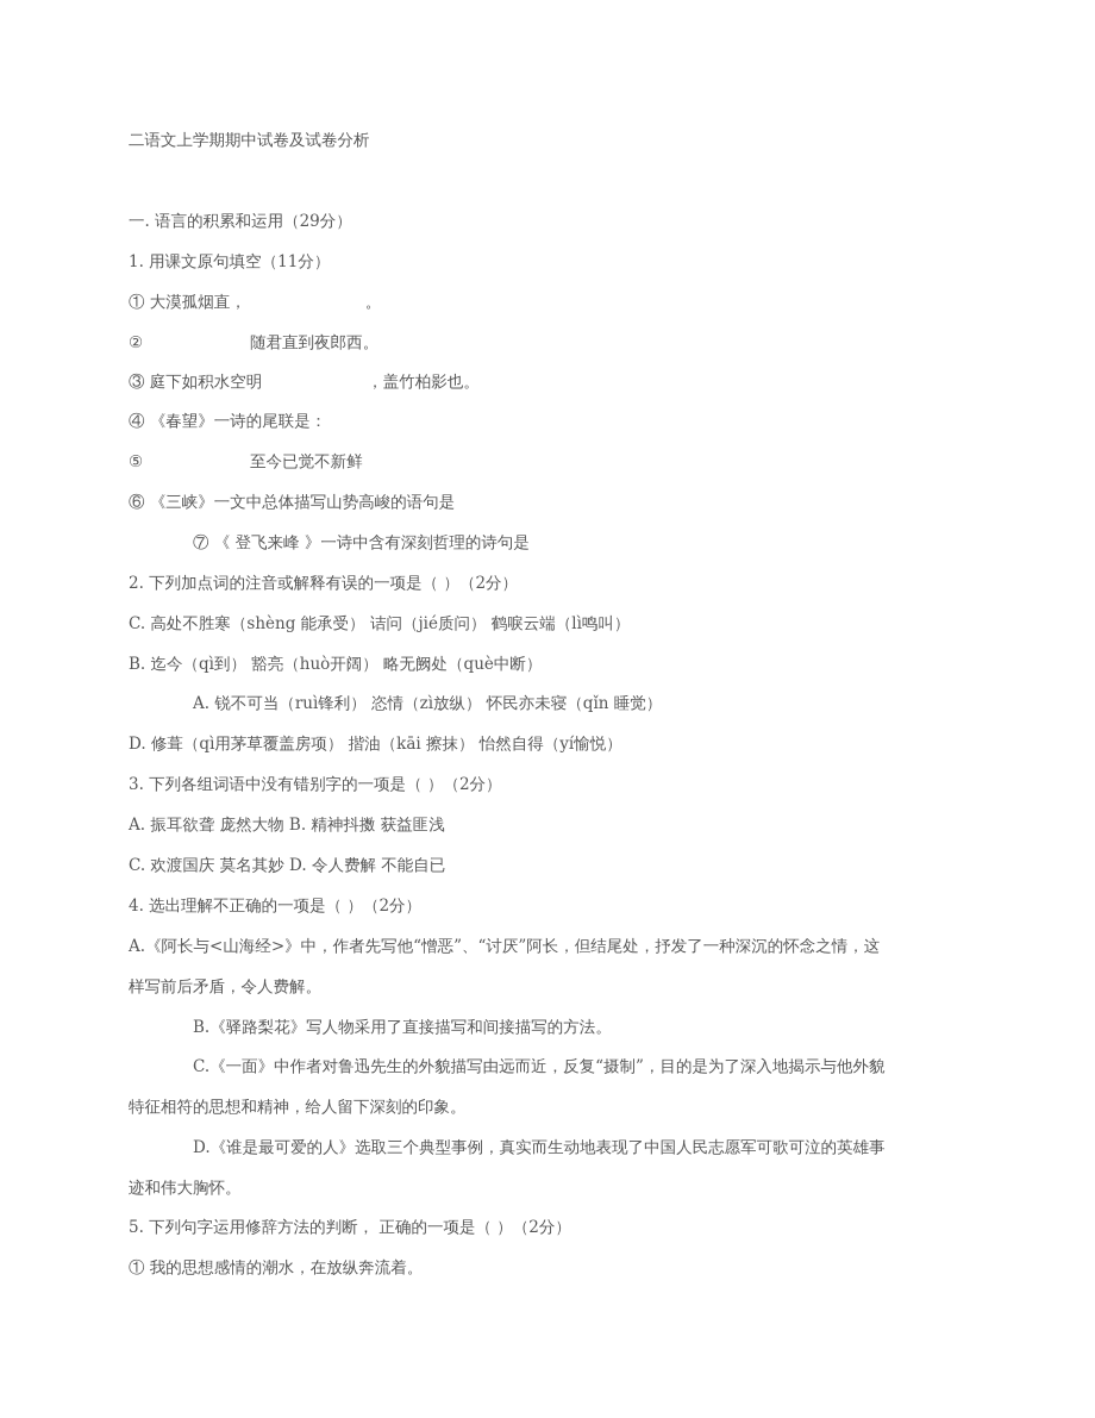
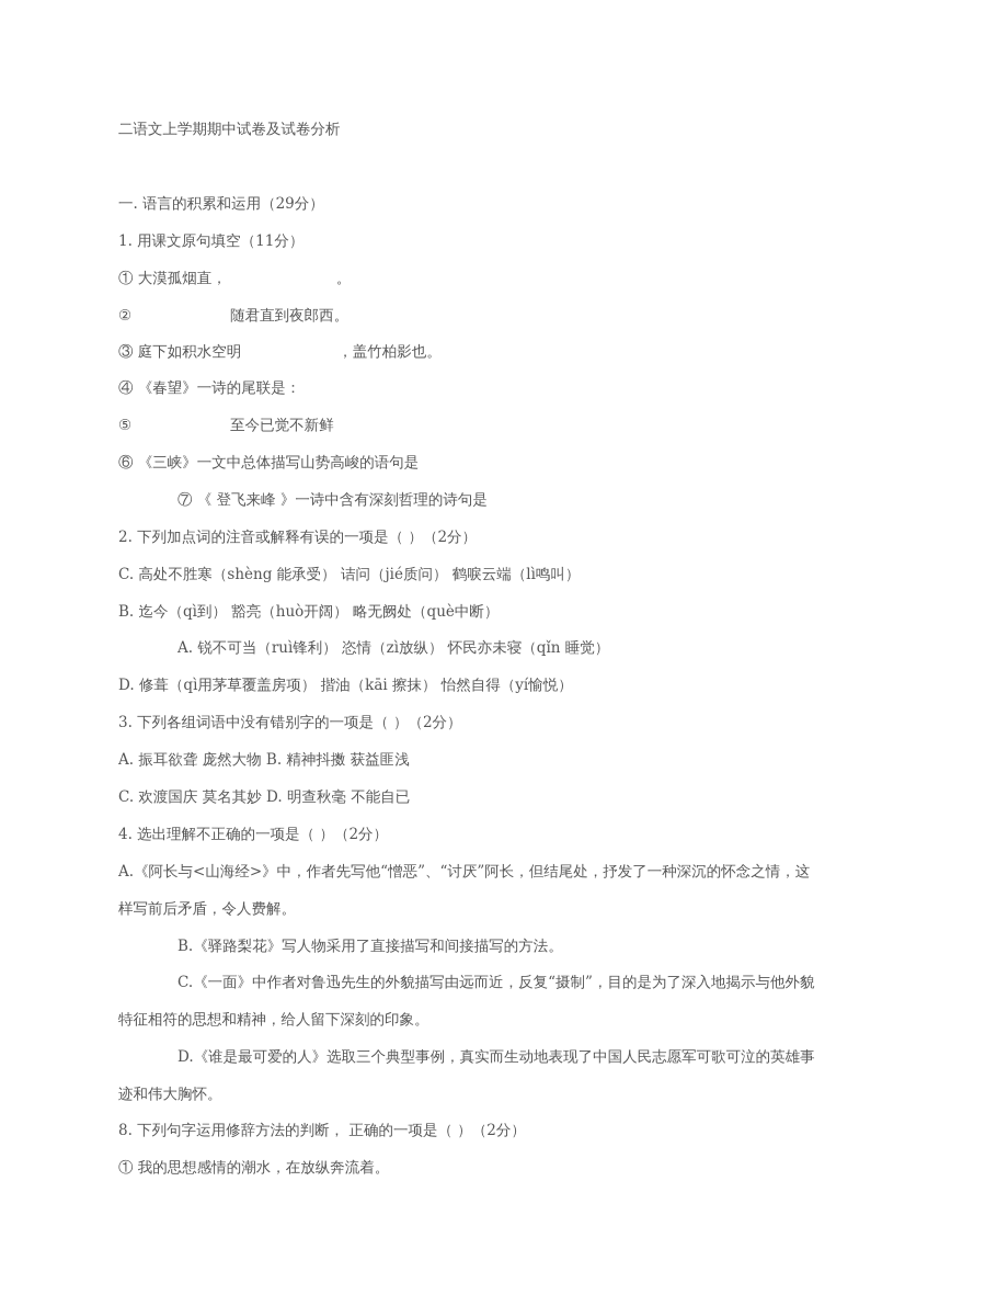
  二语文上学期期中试卷及试卷分析
  一. 语言的积累和运用（29分）
  1. 用课文原句填空（11分）
  ① 大漠孤烟直， 。
  ② 随君直到夜郎西。
  ③ 庭下如积水空明 ，盖竹柏影也。
  ④ 《春望》一诗的尾联是：
  ⑤ 至今已觉不新鲜
  ⑥ 《三峡》一文中总体描写山势高峻的语句是
  ⑦ 《 登飞来峰 》一诗中含有深刻哲理的诗句是
  2. 下列加点词的注音或解释有误的一项是（ ）（2分）
  C. 高处不胜寒（shèng 能承受） 诘问（jié质问） 鹤唳云端（lì鸣叫）
  B. 迄今（qì到） 豁亮（huò开阔） 略无阙处（què中断）
  A. 锐不可当（ruì锋利） 恣情（zì放纵） 怀民亦未寝（qǐn 睡觉）
  D. 修葺（qì用茅草覆盖房项） 揩油（kāi 擦抹） 怡然自得（yí愉悦）
  3. 下列各组词语中没有错别字的一项是（ ）（2分）
  A. 振耳欲聋 庞然大物 B. 精神抖擞 获益匪浅
- C. 欢渡国庆 莫名其妙 D. 令人费解 不能自已
+ C. 欢渡国庆 莫名其妙 D. 明查秋毫 不能自已
  4. 选出理解不正确的一项是（ ）（2分）
  A.《阿长与<山海经>》中，作者先写他“憎恶”、“讨厌”阿长，但结尾处，抒发了一种深沉的怀念之情，这
  样写前后矛盾，令人费解。
  B.《驿路梨花》写人物采用了直接描写和间接描写的方法。
  C.《一面》中作者对鲁迅先生的外貌描写由远而近，反复“摄制”，目的是为了深入地揭示与他外貌
  特征相符的思想和精神，给人留下深刻的印象。
  D.《谁是最可爱的人》选取三个典型事例，真实而生动地表现了中国人民志愿军可歌可泣的英雄事
  迹和伟大胸怀。
- 5. 下列句字运用修辞方法的判断， 正确的一项是（ ）（2分）
+ 8. 下列句字运用修辞方法的判断， 正确的一项是（ ）（2分）
  ① 我的思想感情的潮水，在放纵奔流着。
